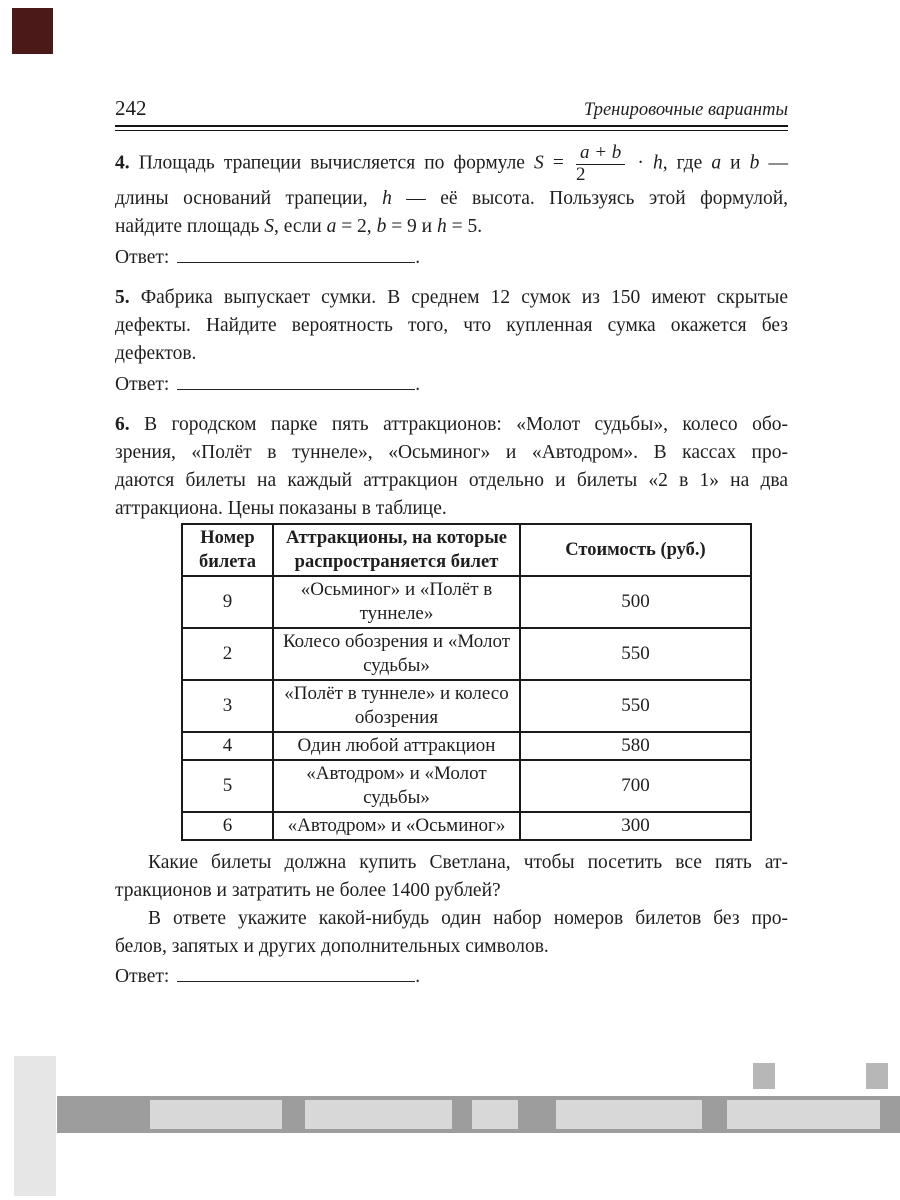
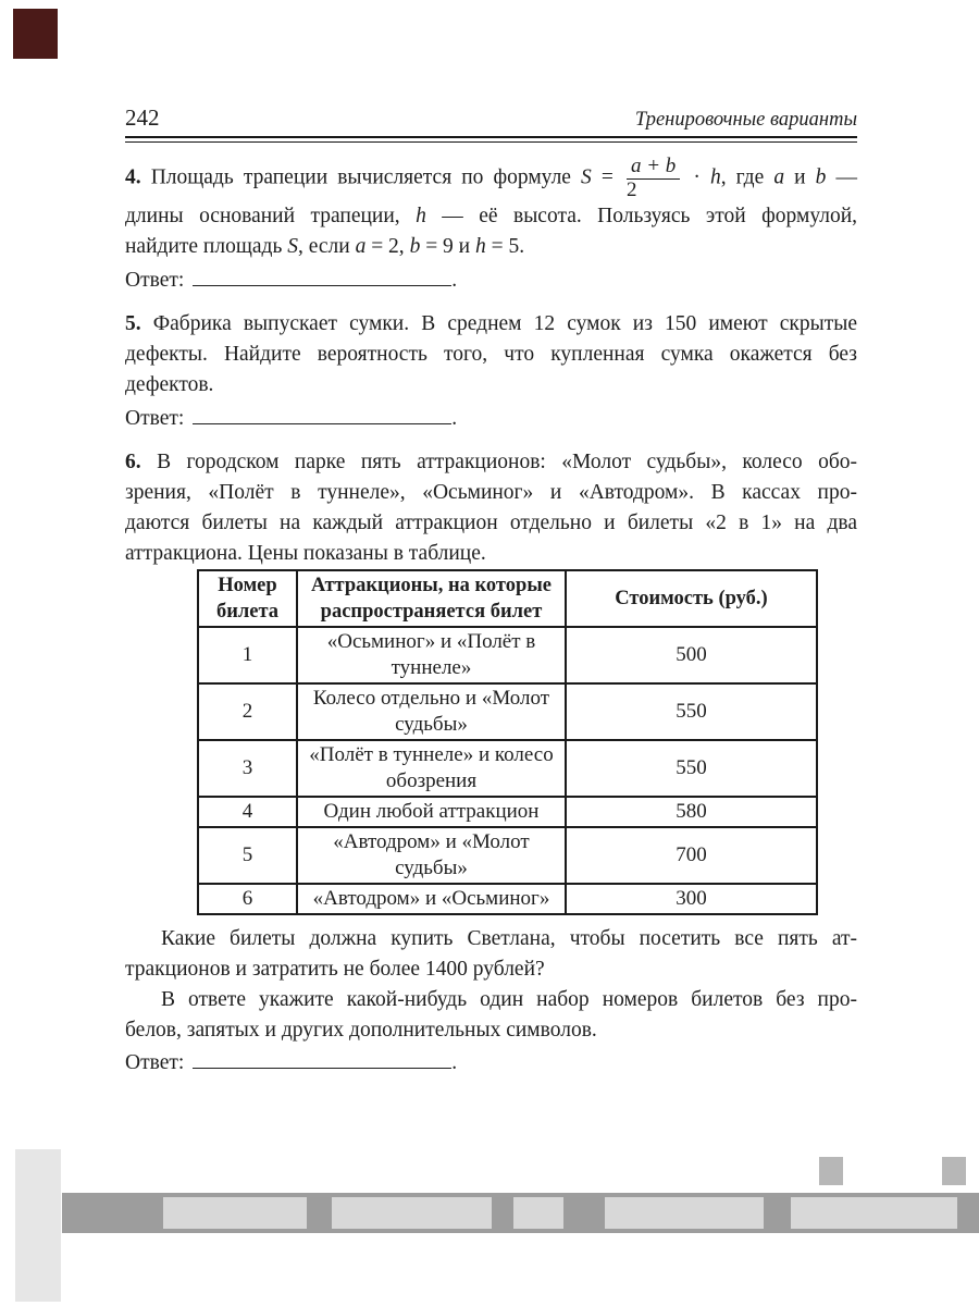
  242
  Тренировочные варианты
  4. Площадь трапеции вычисляется по формуле S =
  a + b
  2
  · h, где a и b —
  длины оснований трапеции, h — её высота. Пользуясь этой формулой,
  найдите площадь S, если a = 2, b = 9 и h = 5.
  Ответ: .
  5. Фабрика выпускает сумки. В среднем 12 сумок из 150 имеют скрытые
  дефекты. Найдите вероятность того, что купленная сумка окажется без
  дефектов.
  Ответ: .
  6. В городском парке пять аттракционов: «Молот судьбы», колесо обо-
  зрения, «Полёт в туннеле», «Осьминог» и «Автодром». В кассах про-
  даются билеты на каждый аттракцион отдельно и билеты «2 в 1» на два
  аттракциона. Цены показаны в таблице.
  Номер билета	Аттракционы, на которые распространяется билет	Стоимость (руб.)
- 9	«Осьминог» и «Полёт в туннеле»	500
+ 1	«Осьминог» и «Полёт в туннеле»	500
- 2	Колесо обозрения и «Молот судьбы»	550
+ 2	Колесо отдельно и «Молот судьбы»	550
  3	«Полёт в туннеле» и колесо обозрения	550
  4	Один любой аттракцион	580
  5	«Автодром» и «Молот судьбы»	700
  6	«Автодром» и «Осьминог»	300
  Какие билеты должна купить Светлана, чтобы посетить все пять ат-
  тракционов и затратить не более 1400 рублей?
  В ответе укажите какой-нибудь один набор номеров билетов без про-
  белов, запятых и других дополнительных символов.
  Ответ: .
